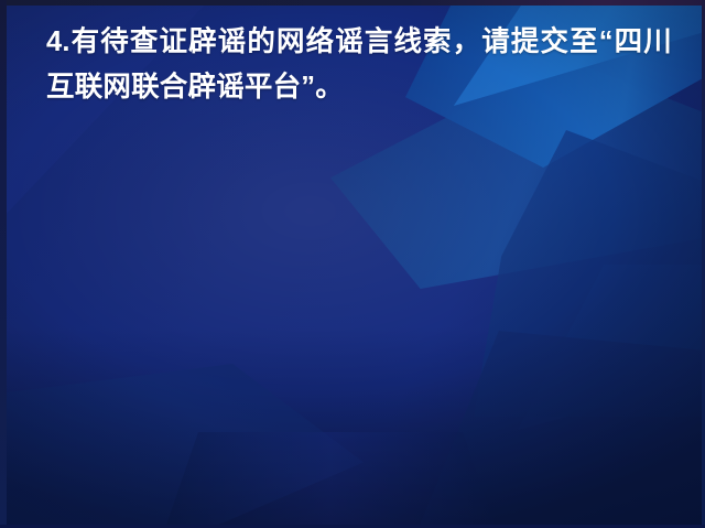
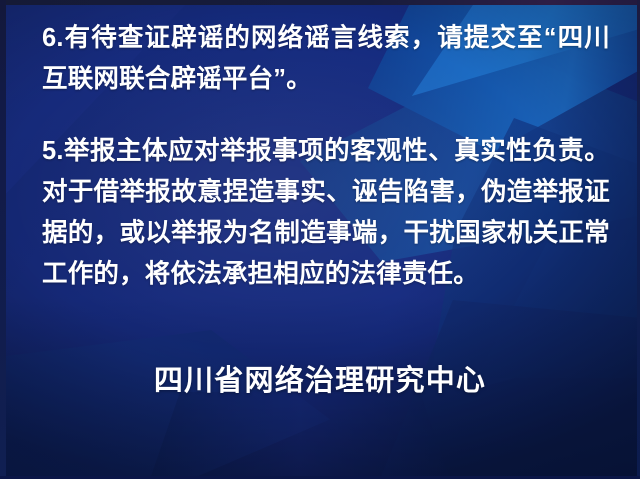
- 4.有待查证辟谣的网络谣言线索，请提交至“四川互联网联合辟谣平台”。
+ 6.有待查证辟谣的网络谣言线索，请提交至“四川互联网联合辟谣平台”。
+ 5.举报主体应对举报事项的客观性、真实性负责。对于借举报故意捏造事实、诬告陷害，伪造举报证据的，或以举报为名制造事端，干扰国家机关正常工作的，将依法承担相应的法律责任。
+ 四川省网络治理研究中心
